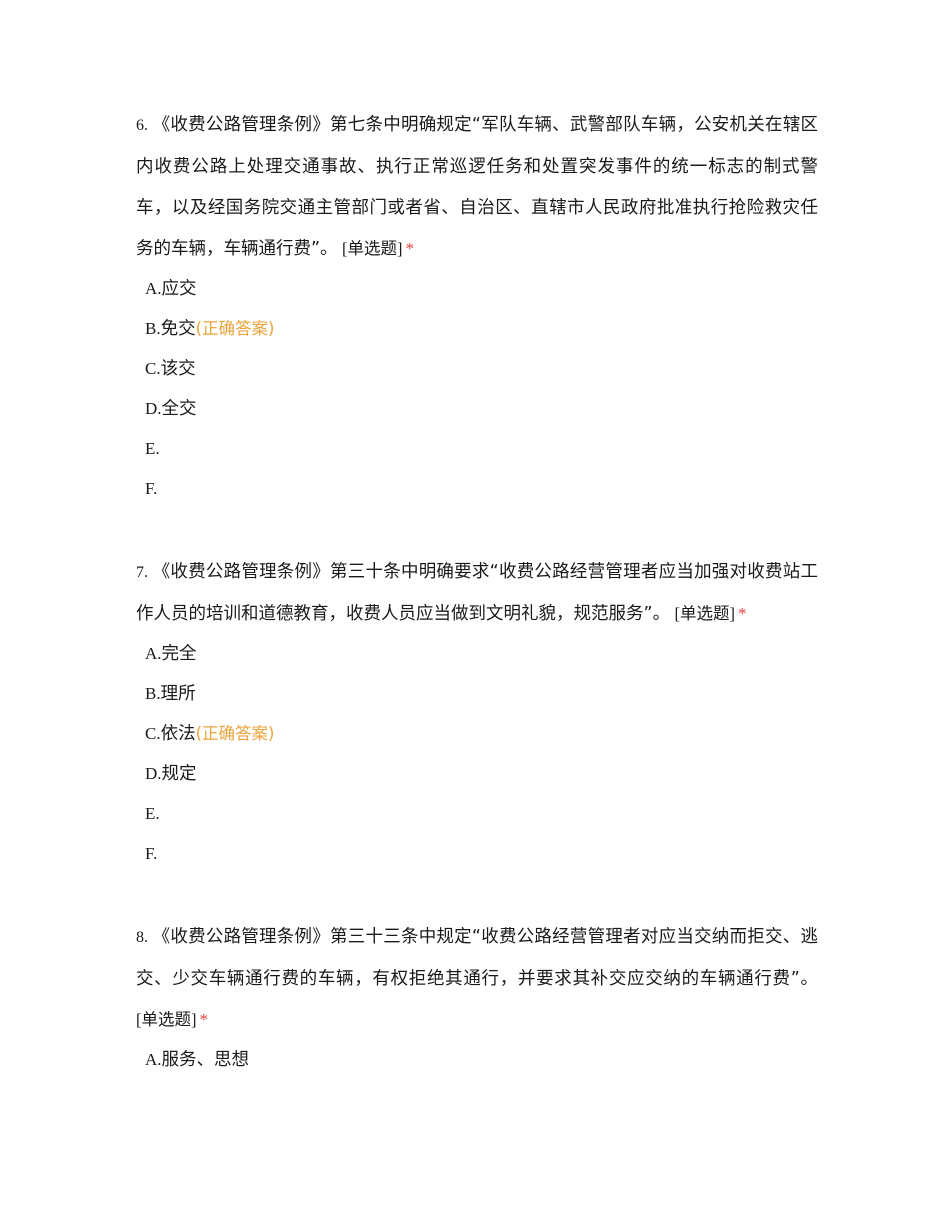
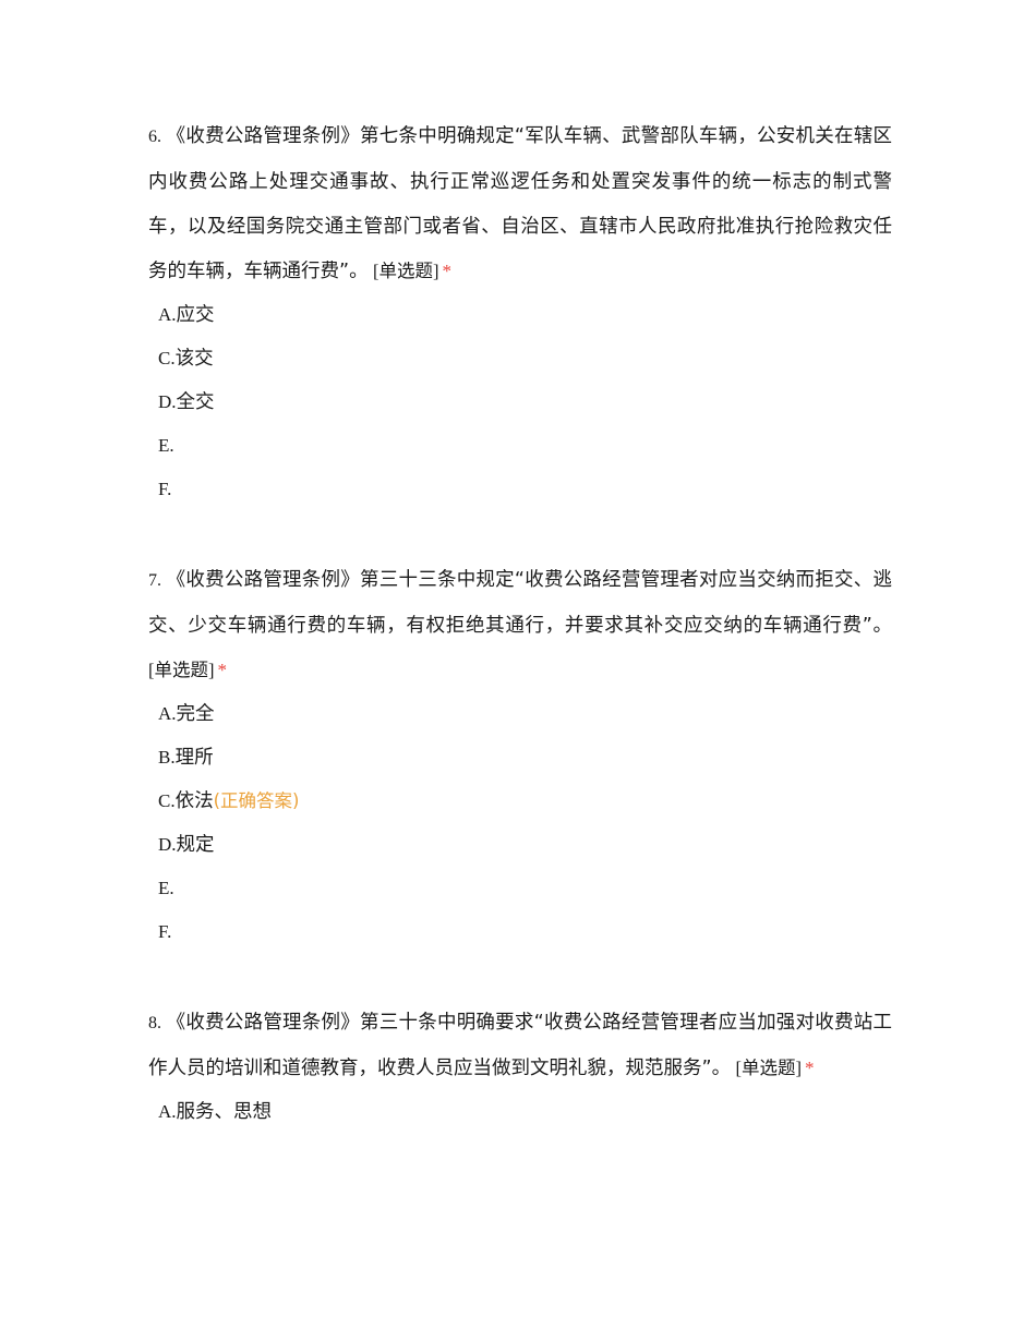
  6. 《收费公路管理条例》第七条中明确规定“军队车辆、武警部队车辆，公安机关在辖区内收费公路上处理交通事故、执行正常巡逻任务和处置突发事件的统一标志的制式警车，以及经国务院交通主管部门或者省、自治区、直辖市人民政府批准执行抢险救灾任务的车辆，车辆通行费”。 [单选题] *
  A.应交
- B.免交(正确答案)
  C.该交
  D.全交
  E.
  F.
- 7. 《收费公路管理条例》第三十条中明确要求“收费公路经营管理者应当加强对收费站工作人员的培训和道德教育，收费人员应当做到文明礼貌，规范服务”。 [单选题] *
+ 7. 《收费公路管理条例》第三十三条中规定“收费公路经营管理者对应当交纳而拒交、逃交、少交车辆通行费的车辆，有权拒绝其通行，并要求其补交应交纳的车辆通行费”。 [单选题] *
  A.完全
  B.理所
  C.依法(正确答案)
  D.规定
  E.
  F.
- 8. 《收费公路管理条例》第三十三条中规定“收费公路经营管理者对应当交纳而拒交、逃交、少交车辆通行费的车辆，有权拒绝其通行，并要求其补交应交纳的车辆通行费”。 [单选题] *
+ 8. 《收费公路管理条例》第三十条中明确要求“收费公路经营管理者应当加强对收费站工作人员的培训和道德教育，收费人员应当做到文明礼貌，规范服务”。 [单选题] *
  A.服务、思想
